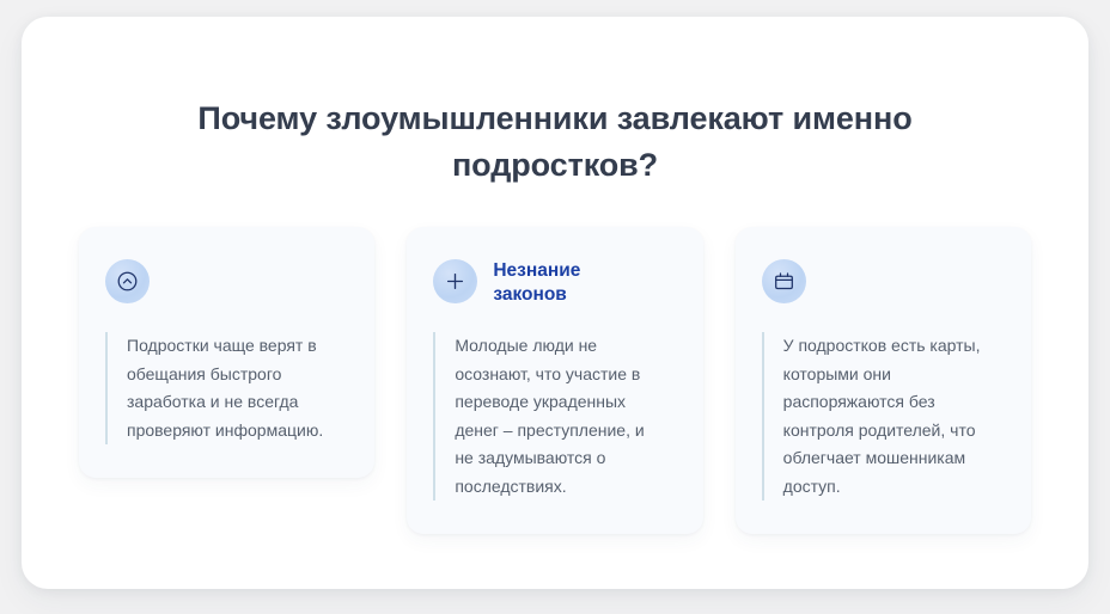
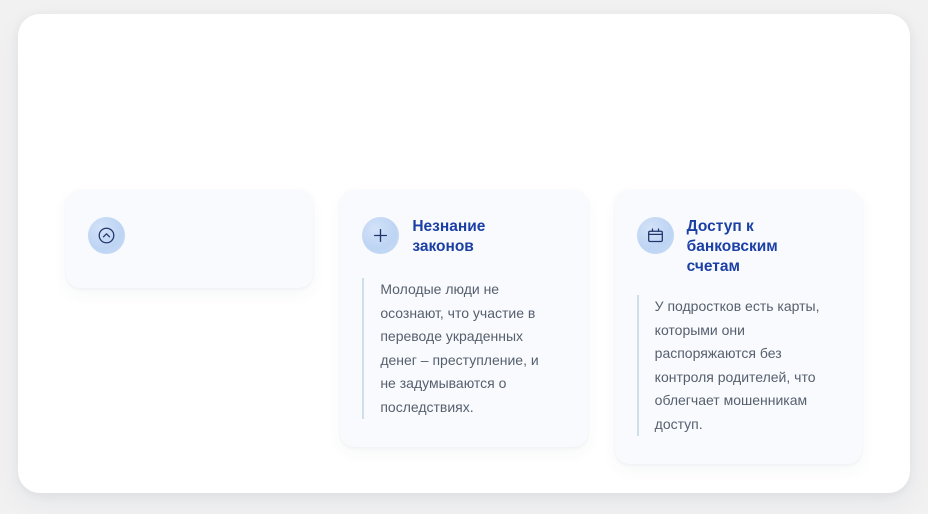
- Почему злоумышленники завлекают именно подростков?
- Подростки чаще верят в обещания быстрого заработка и не всегда проверяют информацию.
  Незнание законов
  Молодые люди не осознают, что участие в переводе украденных денег – преступление, и не задумываются о последствиях.
+ Доступ к банковским счетам
  У подростков есть карты, которыми они распоряжаются без контроля родителей, что облегчает мошенникам доступ.
